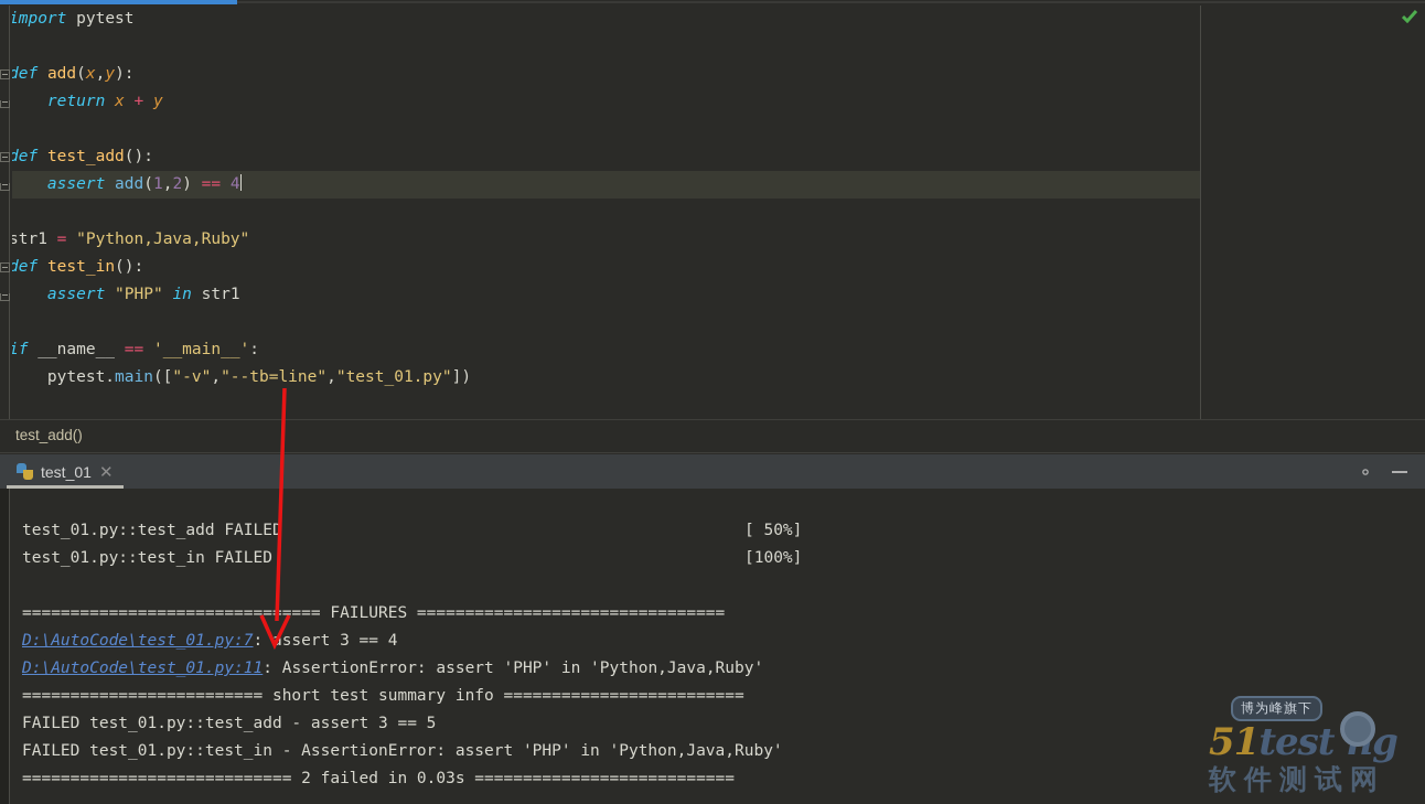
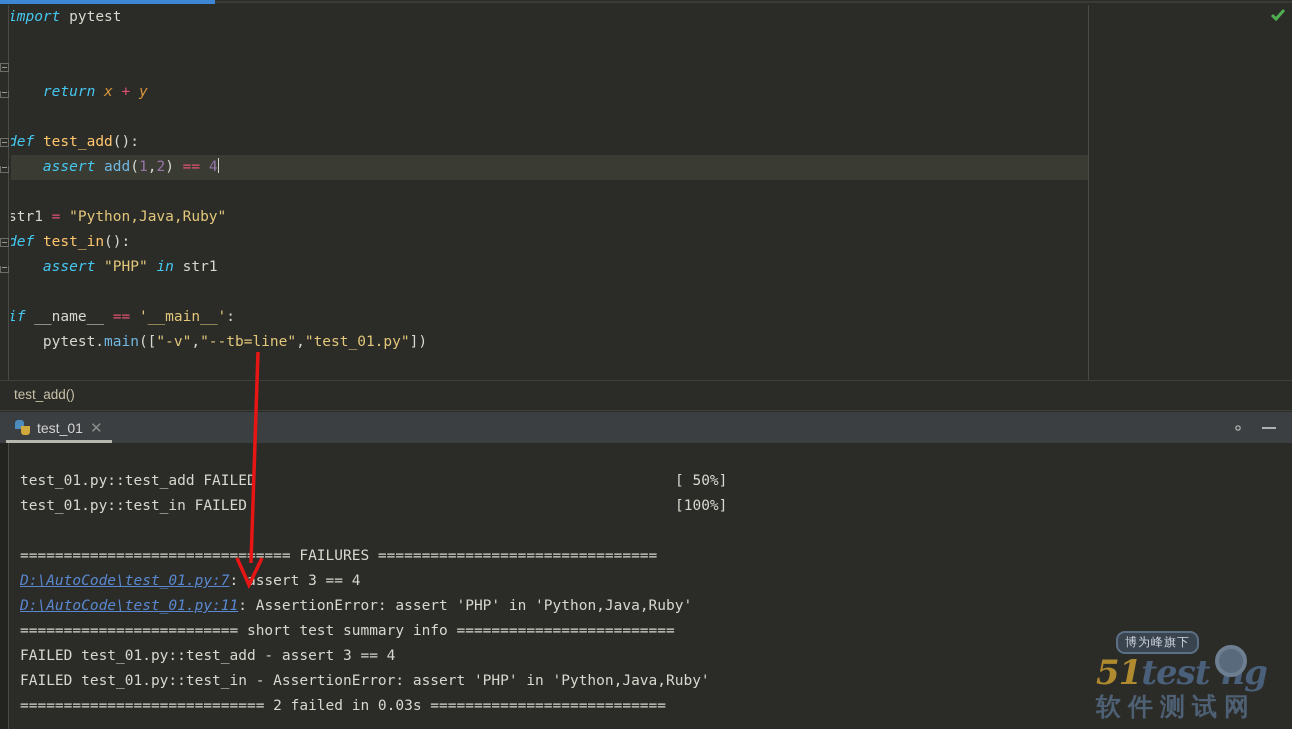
  import pytest
- def add(x,y):
  return x + y
  def test_add():
  assert add(1,2) == 4
  str1 = "Python,Java,Ruby"
  def test_in():
  assert "PHP" in str1
  if __name__ == '__main__':
  pytest.main(["-v","--tb=line","test_01.py"])
  test_add()
  test_01
  ✕
  test_01.py::test_add FAILED
  [ 50%]
  test_01.py::test_in FAILED
  [100%]
  ============================== FAILURES ================================
  D:\AutoCode\test_01.py:7:ssert 3 == 4
  D:\AutoCode\test_01.py:11: AssertionError: assert 'PHP' in 'Python,Java,Ruby'
  ========================= short test summary info =========================
- FAILED test_01.py::test_add - assert 3 == 5
+ FAILED test_01.py::test_add - assert 3 == 4
  FAILED test_01.py::test_in - AssertionError: assert 'PHP' in 'Python,Java,Ruby'
  ============================ 2 failed in 0.03s ===========================
  博为峰旗下
  51testg
  软件测试网
